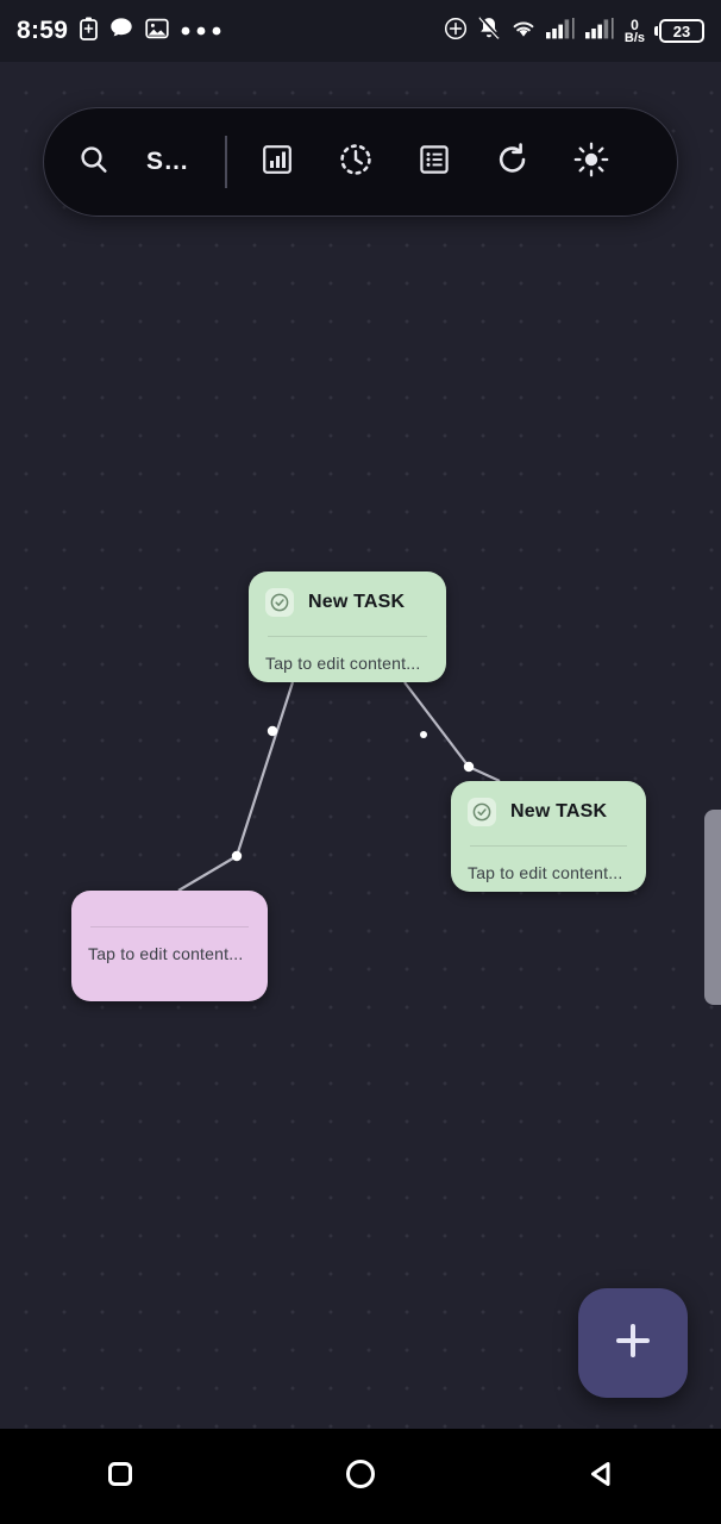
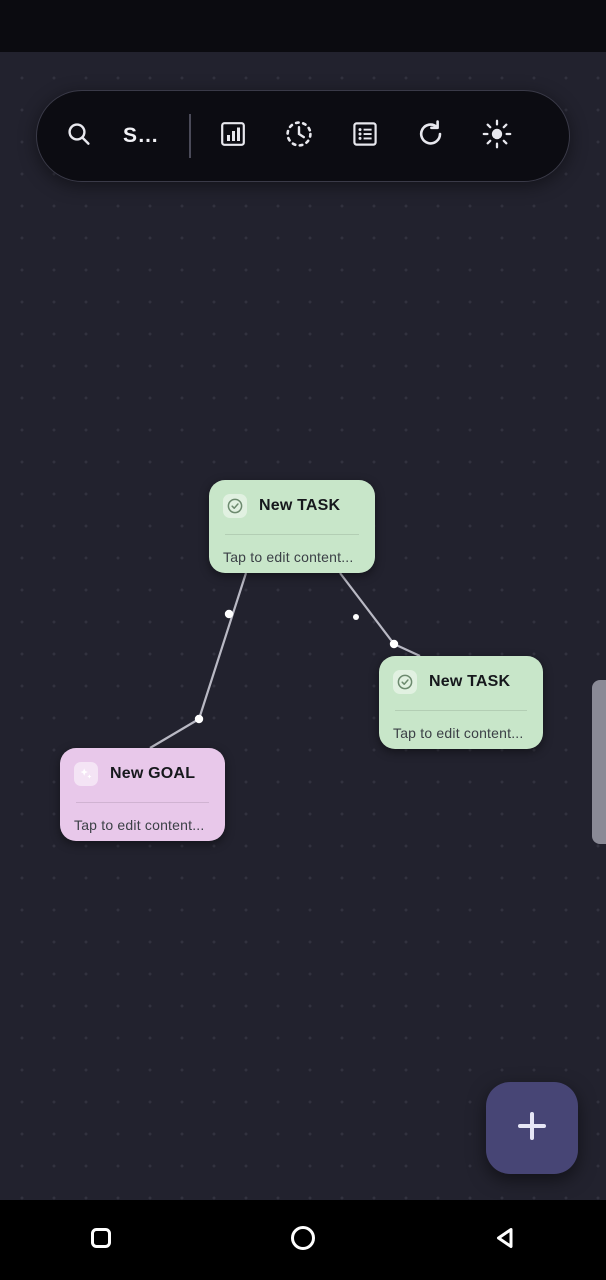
- 8:59
- 0
- B/s
- 23
  S…
  New TASK
  Tap to edit content...
  New TASK
  Tap to edit content...
+ New GOAL
  Tap to edit content...
